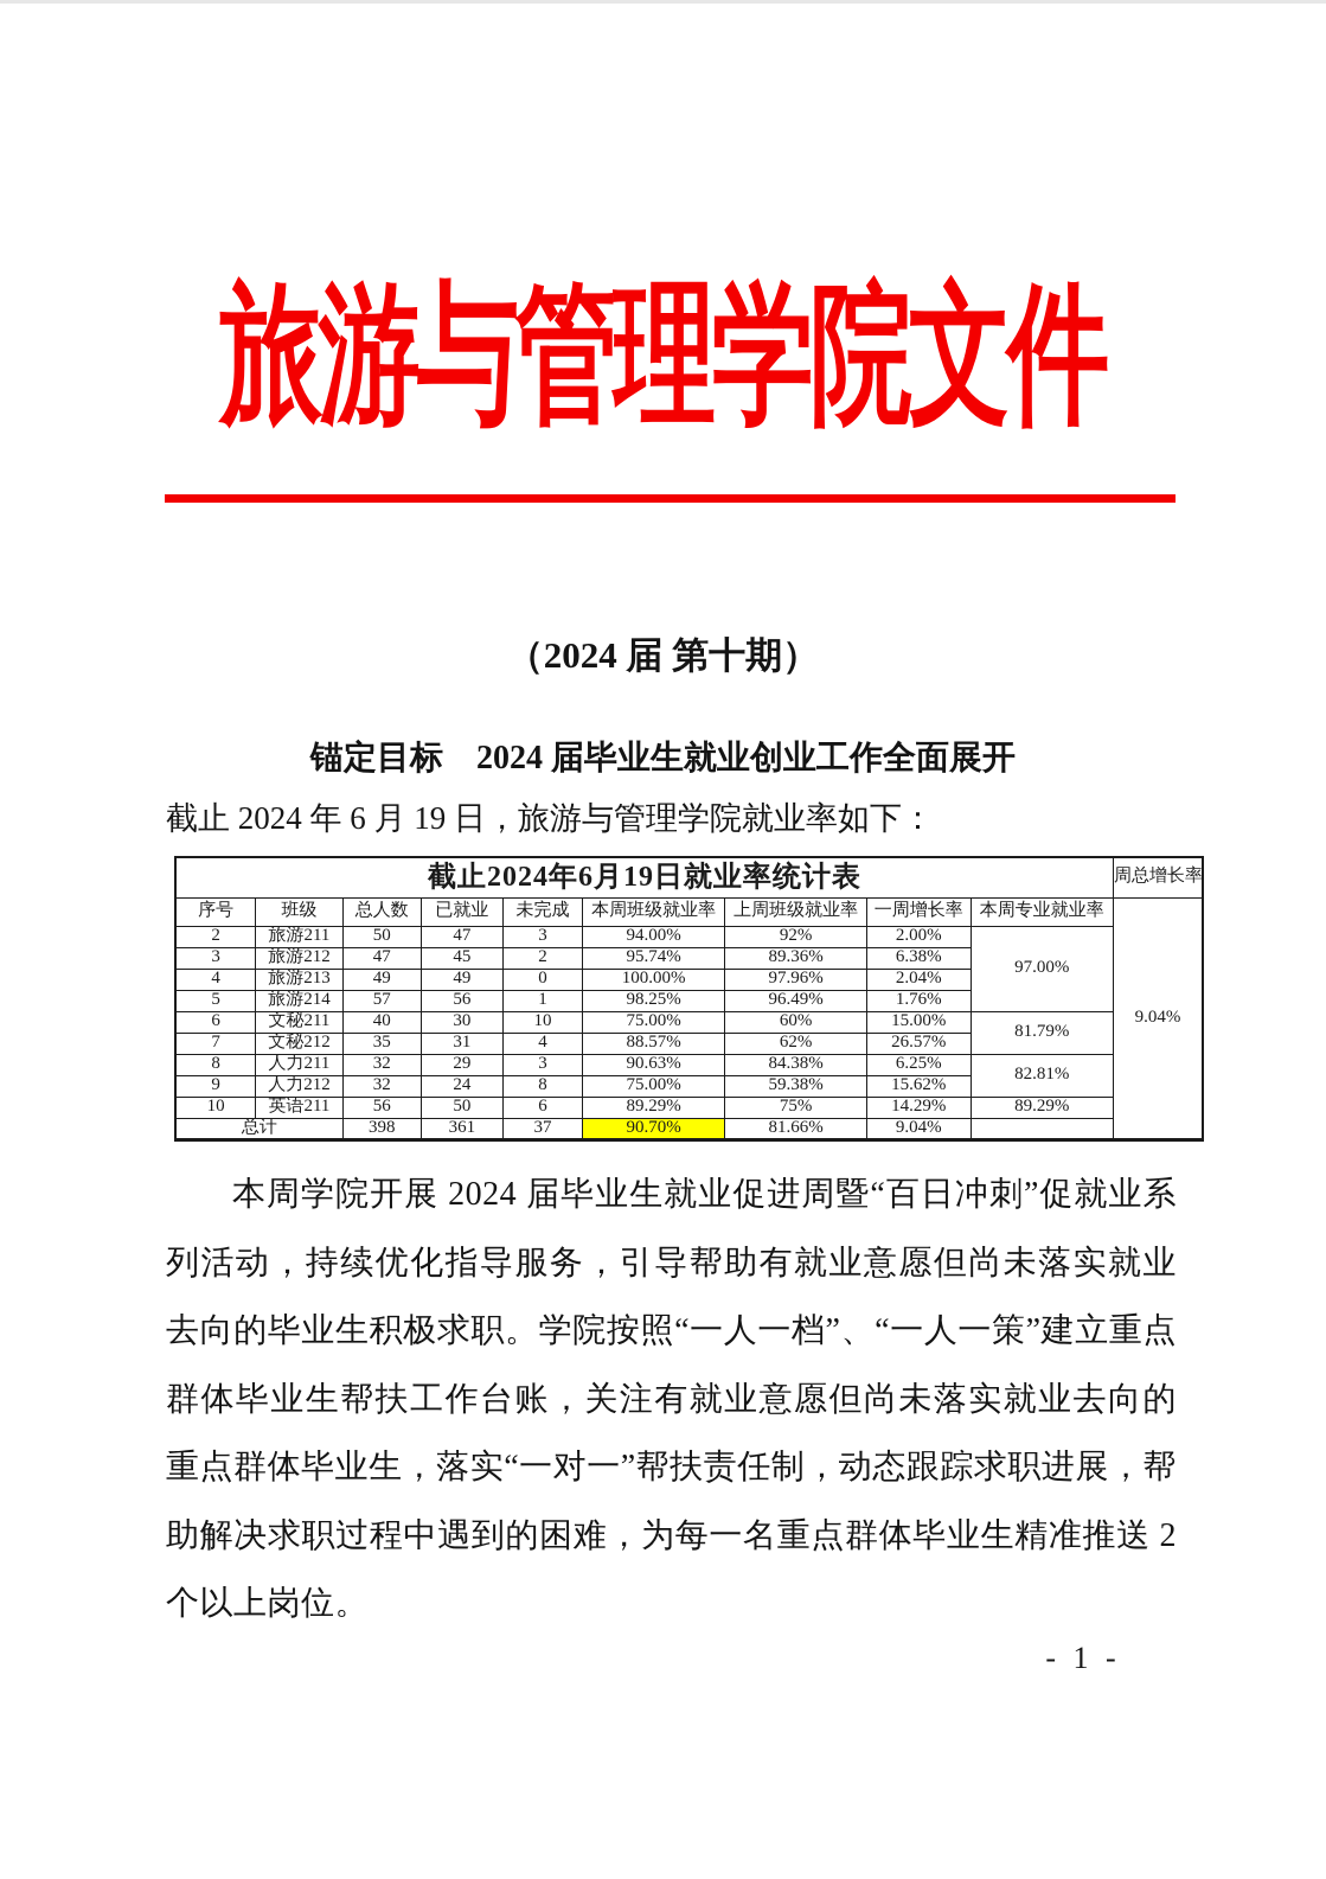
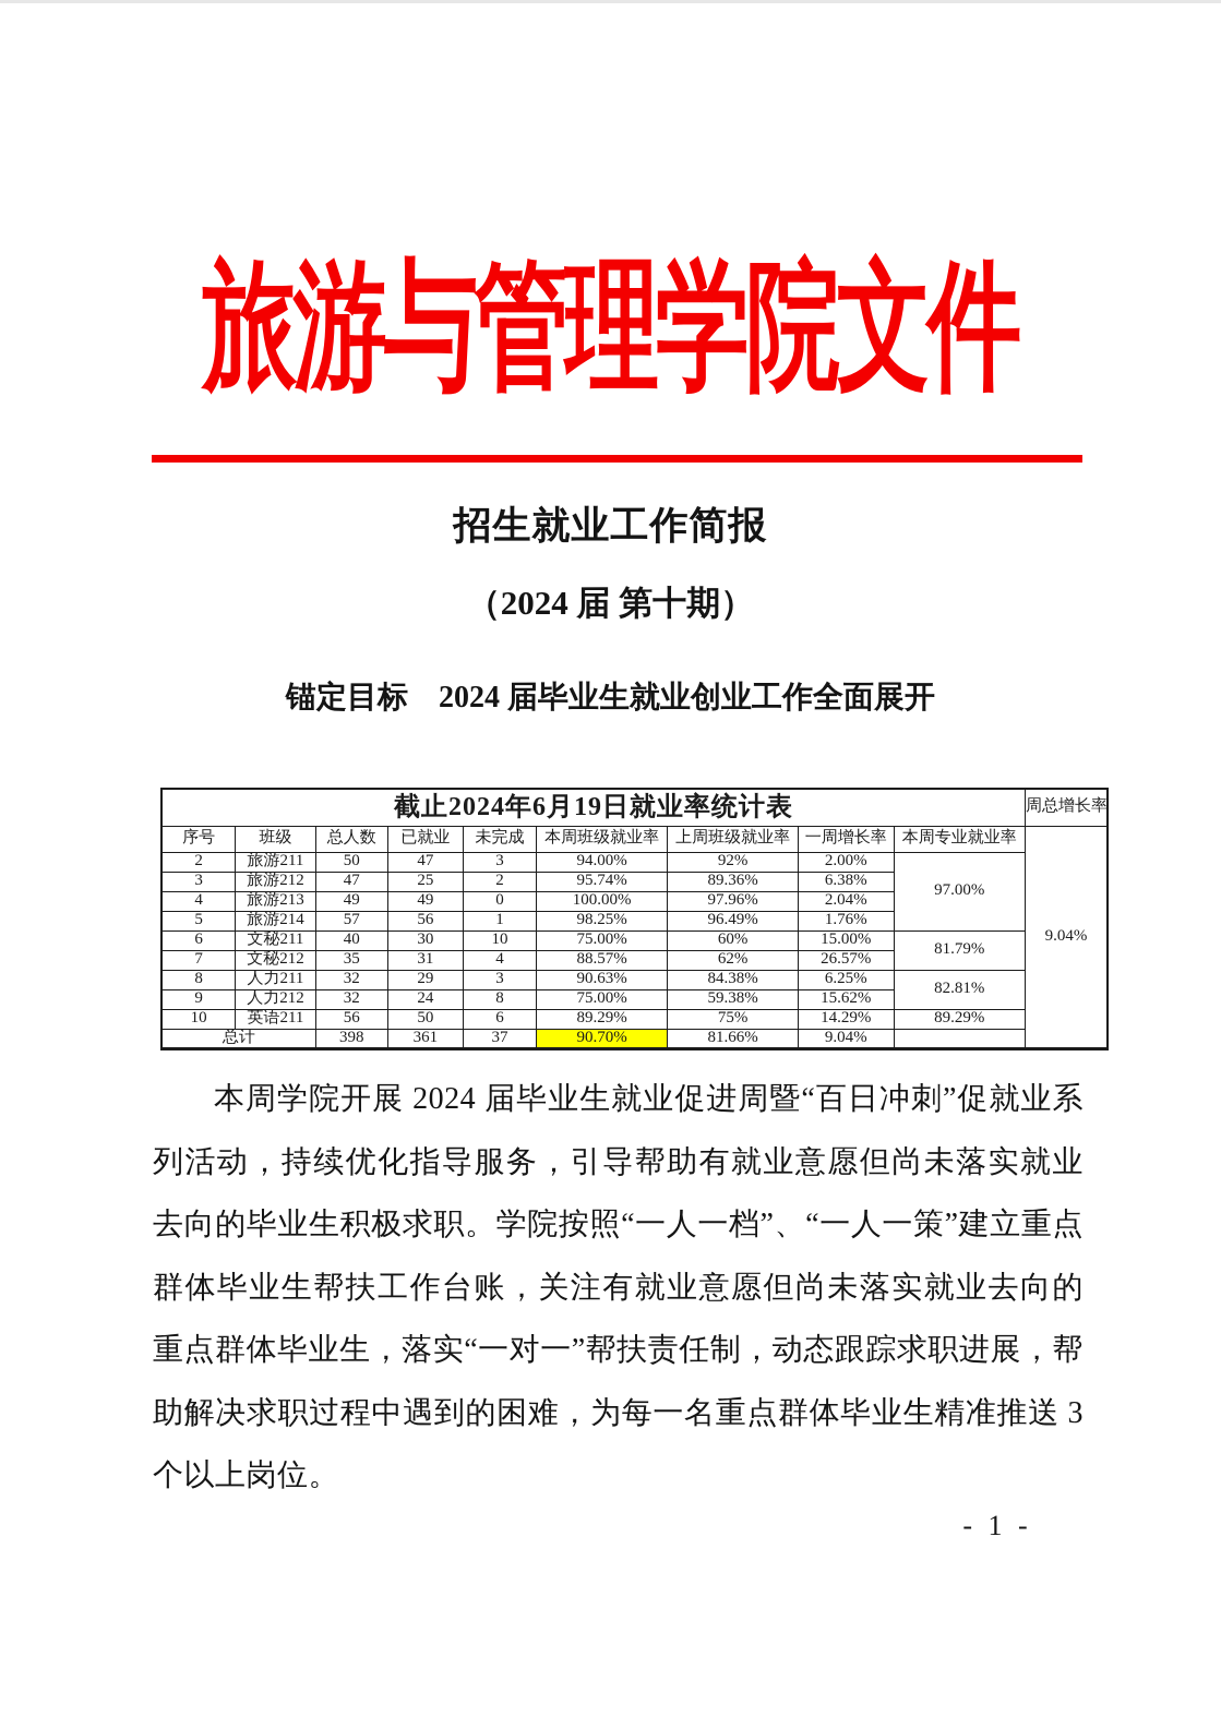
  旅游与管理学院文件
+ 招生就业工作简报
  （2024 届 第十期）
  锚定目标 2024 届毕业生就业创业工作全面展开
- 截止 2024 年 6 月 19 日，旅游与管理学院就业率如下：
  截止2024年6月19日就业率统计表	周总增长率
  序号	班级	总人数	已就业	未完成	本周班级就业率	上周班级就业率	一周增长率	本周专业就业率	9.04%
  2	旅游211	50	47	3	94.00%	92%	2.00%	97.00%
- 3	旅游212	47	45	2	95.74%	89.36%	6.38%
+ 3	旅游212	47	25	2	95.74%	89.36%	6.38%
  4	旅游213	49	49	0	100.00%	97.96%	2.04%
  5	旅游214	57	56	1	98.25%	96.49%	1.76%
  6	文秘211	40	30	10	75.00%	60%	15.00%	81.79%
  7	文秘212	35	31	4	88.57%	62%	26.57%
  8	人力211	32	29	3	90.63%	84.38%	6.25%	82.81%
  9	人力212	32	24	8	75.00%	59.38%	15.62%
  10	英语211	56	50	6	89.29%	75%	14.29%	89.29%
  总计	398	361	37	90.70%	81.66%	9.04%
- 本周学院开展 2024 届毕业生就业促进周暨“百日冲刺”促就业系列活动，持续优化指导服务，引导帮助有就业意愿但尚未落实就业去向的毕业生积极求职。学院按照“一人一档”、“一人一策”建立重点群体毕业生帮扶工作台账，关注有就业意愿但尚未落实就业去向的重点群体毕业生，落实“一对一”帮扶责任制，动态跟踪求职进展，帮助解决求职过程中遇到的困难，为每一名重点群体毕业生精准推送 2 个以上岗位。
+ 本周学院开展 2024 届毕业生就业促进周暨“百日冲刺”促就业系列活动，持续优化指导服务，引导帮助有就业意愿但尚未落实就业去向的毕业生积极求职。学院按照“一人一档”、“一人一策”建立重点群体毕业生帮扶工作台账，关注有就业意愿但尚未落实就业去向的重点群体毕业生，落实“一对一”帮扶责任制，动态跟踪求职进展，帮助解决求职过程中遇到的困难，为每一名重点群体毕业生精准推送 3 个以上岗位。
  - 1 -
